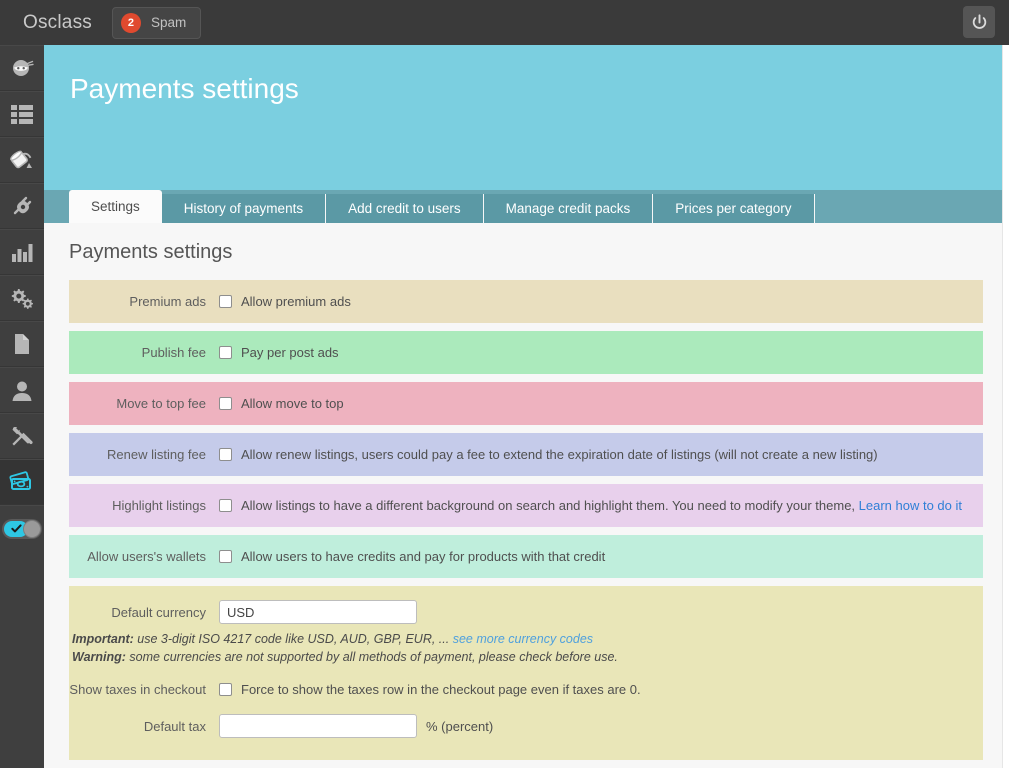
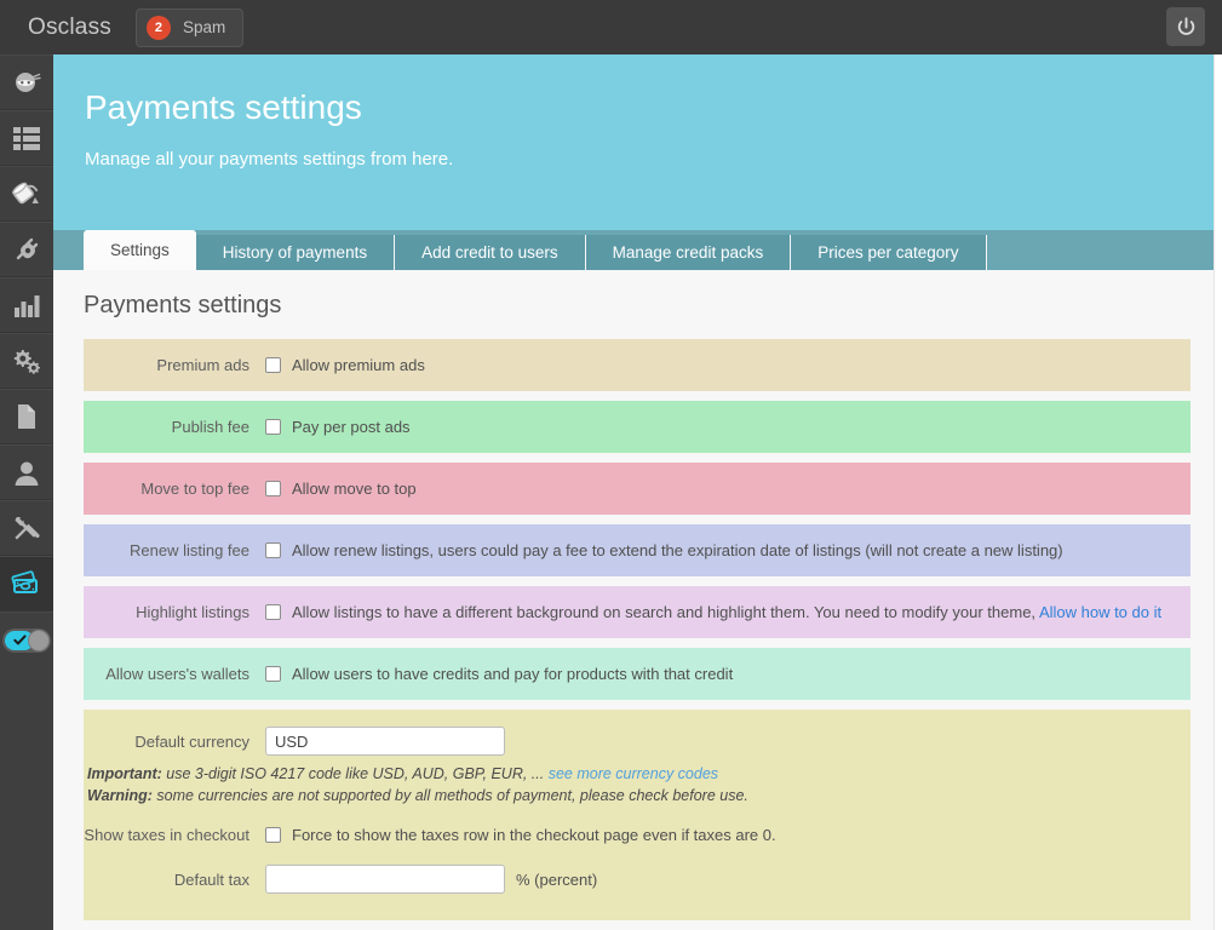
  Osclass
  2
  Spam
  Payments settings
+ Manage all your payments settings from here.
  Settings
  History of payments
  Add credit to users
  Manage credit packs
  Prices per category
  Payments settings
  Premium ads
  Allow premium ads
  Publish fee
  Pay per post ads
  Move to top fee
  Allow move to top
  Renew listing fee
  Allow renew listings, users could pay a fee to extend the expiration date of listings (will not create a new listing)
  Highlight listings
- Allow listings to have a different background on search and highlight them. You need to modify your theme, Learn how to do it
+ Allow listings to have a different background on search and highlight them. You need to modify your theme, Allow how to do it
  Allow users's wallets
  Allow users to have credits and pay for products with that credit
  Default currency
  USD
  Important: use 3-digit ISO 4217 code like USD, AUD, GBP, EUR, ... see more currency codes
  Warning: some currencies are not supported by all methods of payment, please check before use.
  Show taxes in checkout
  Force to show the taxes row in the checkout page even if taxes are 0.
  Default tax
  % (percent)
